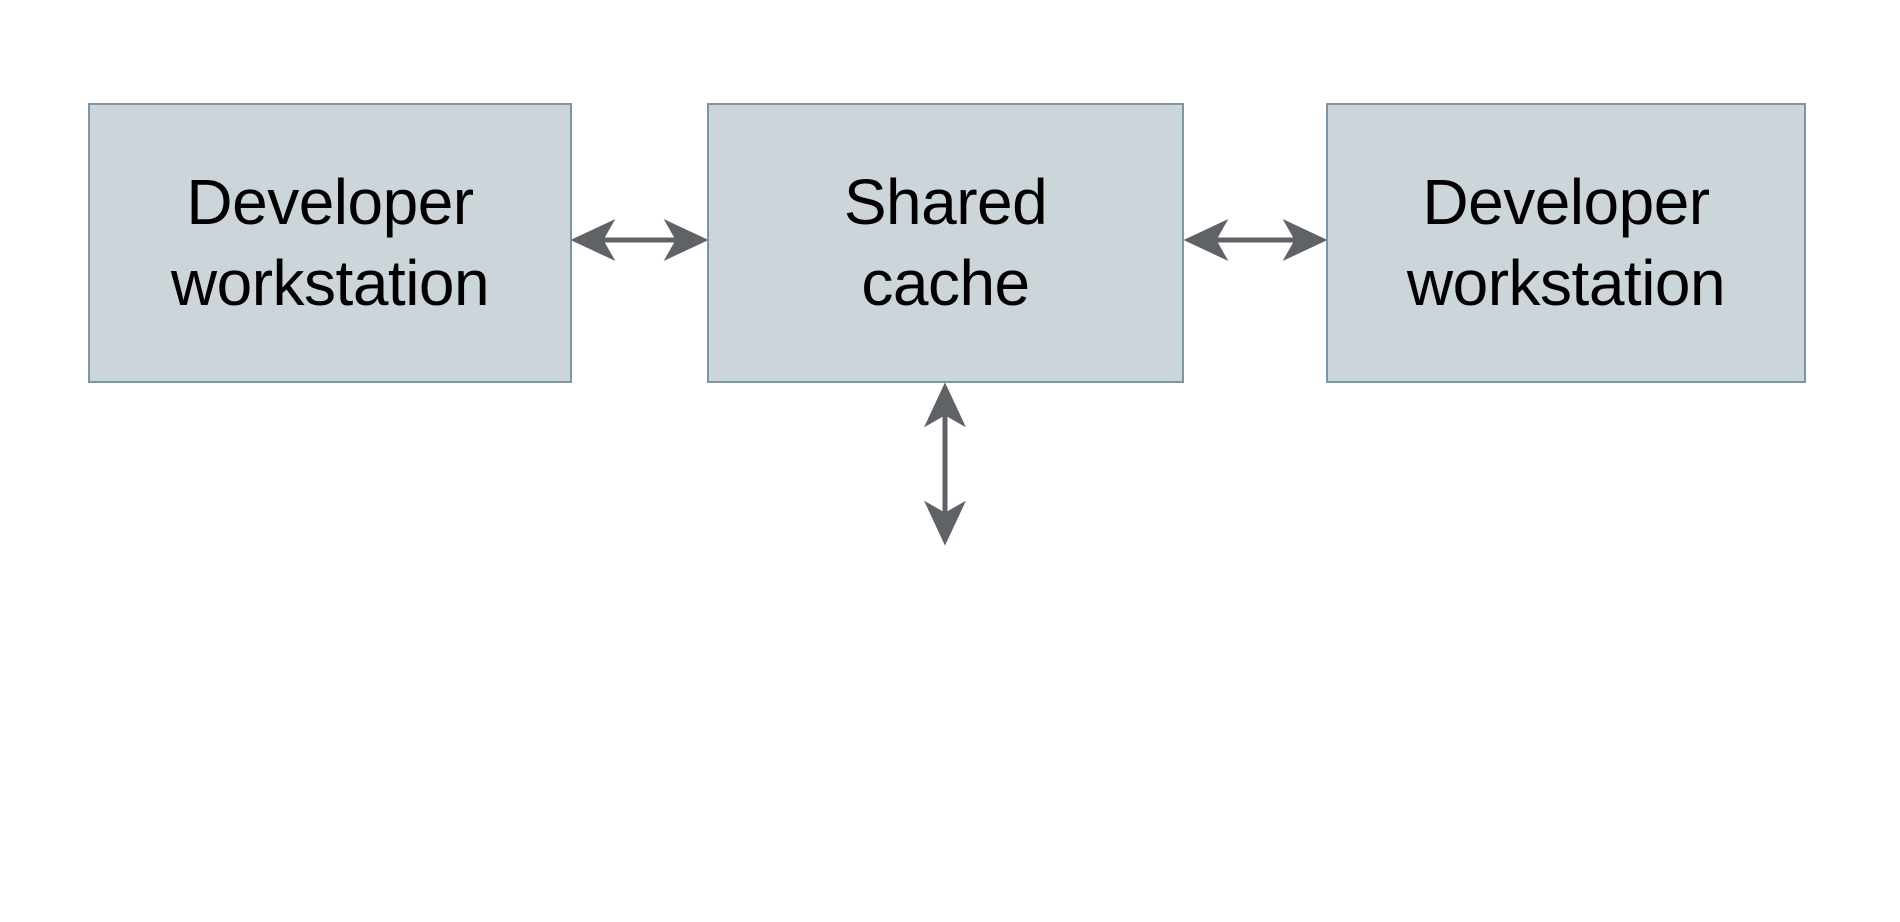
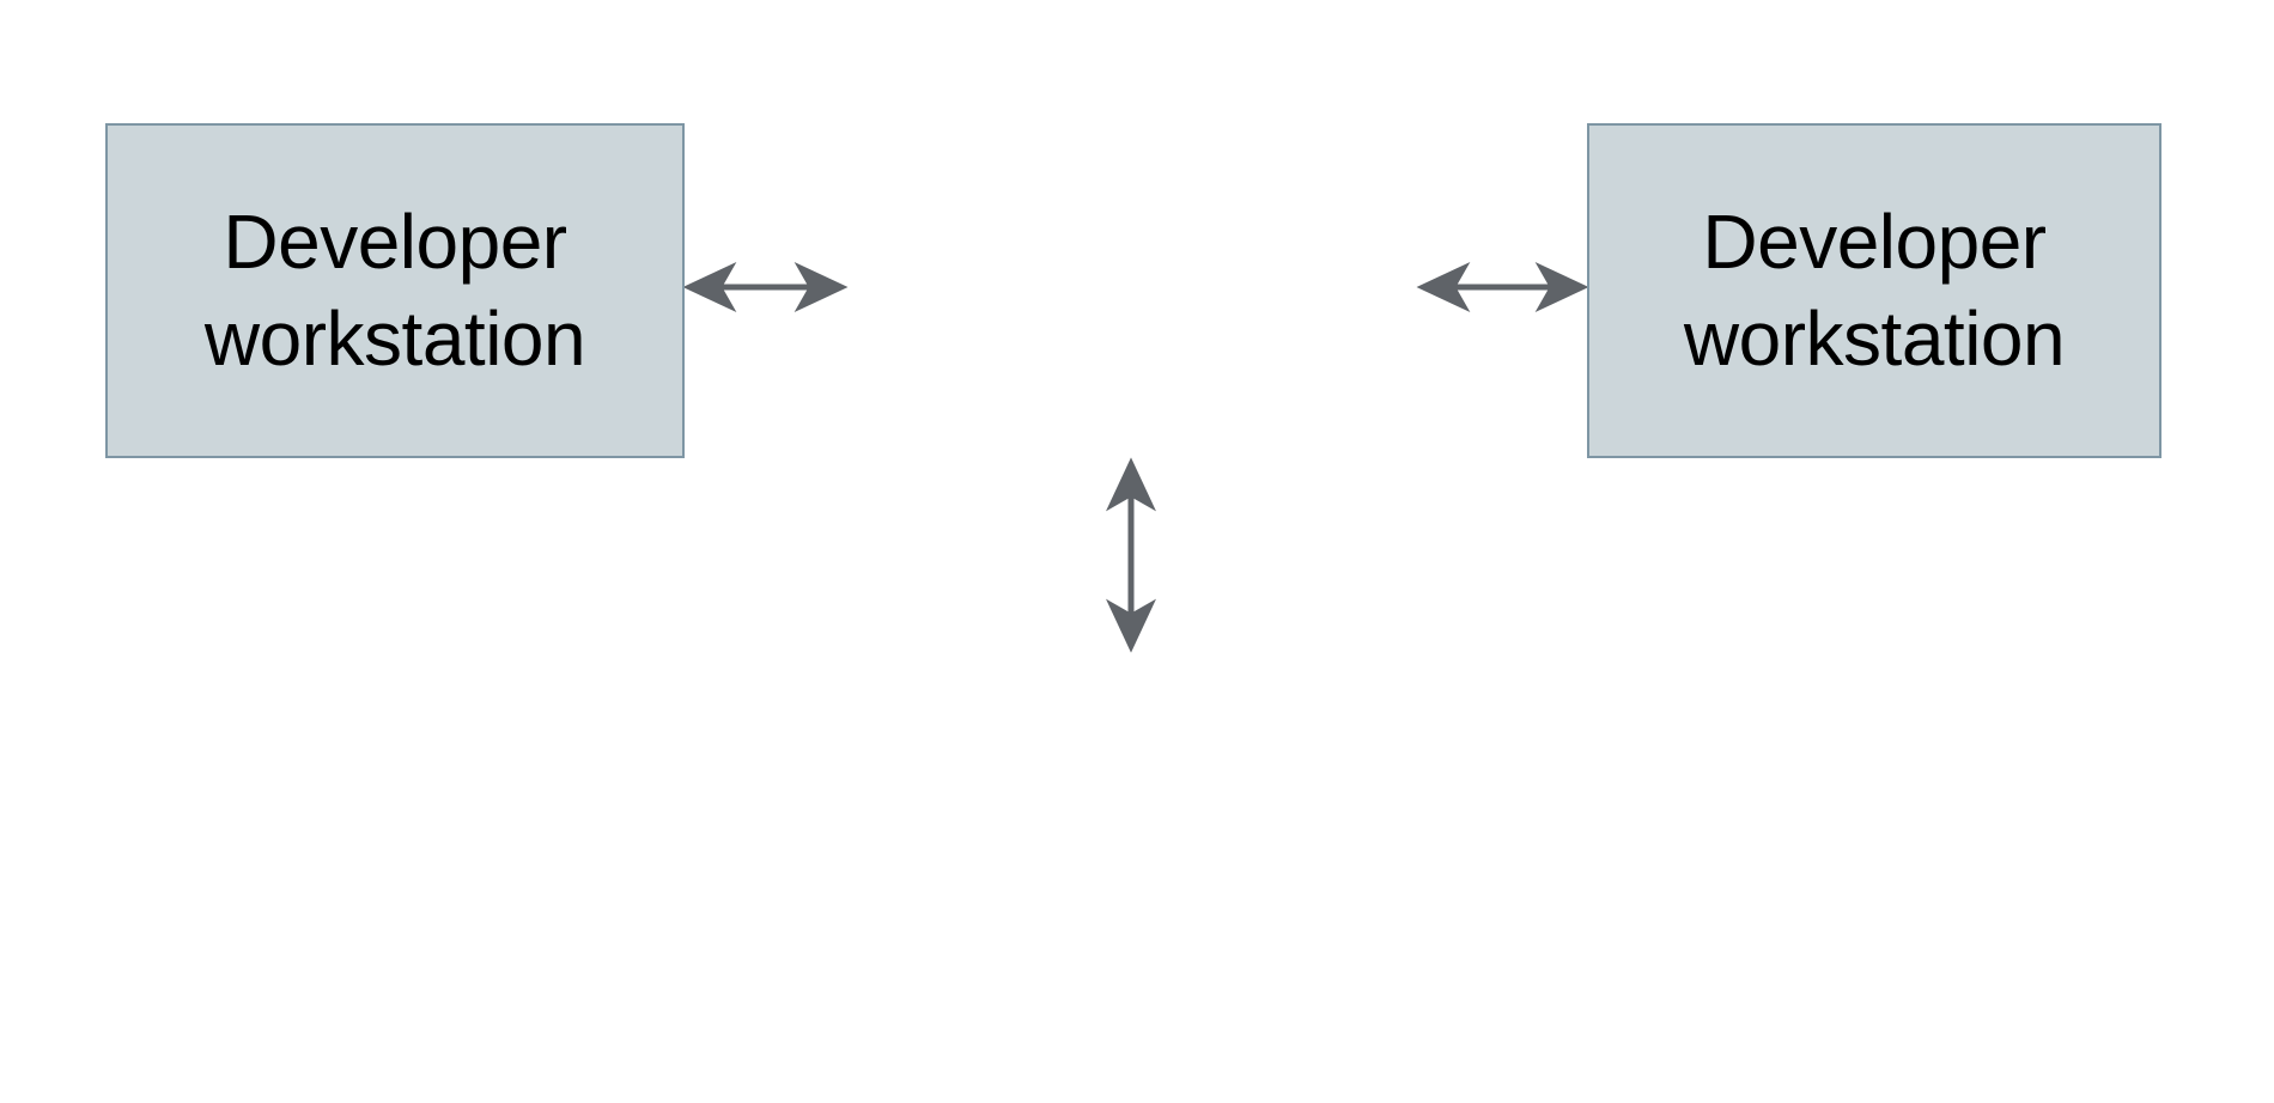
  Developer
  workstation
- Shared
- cache
  Developer
  workstation
